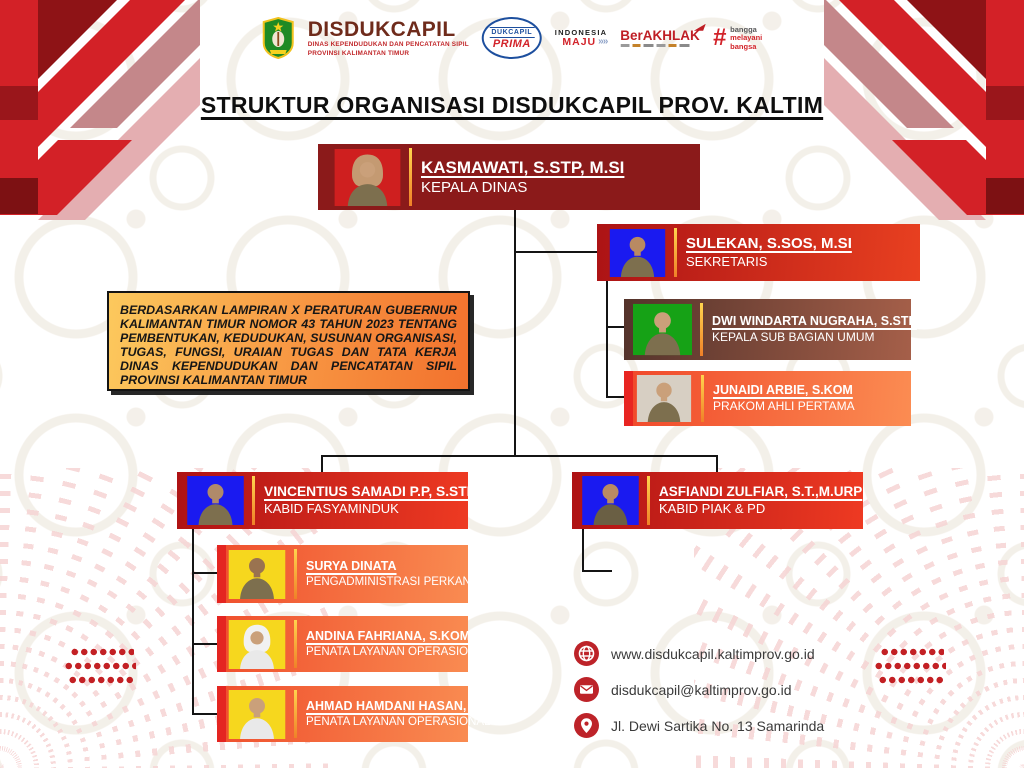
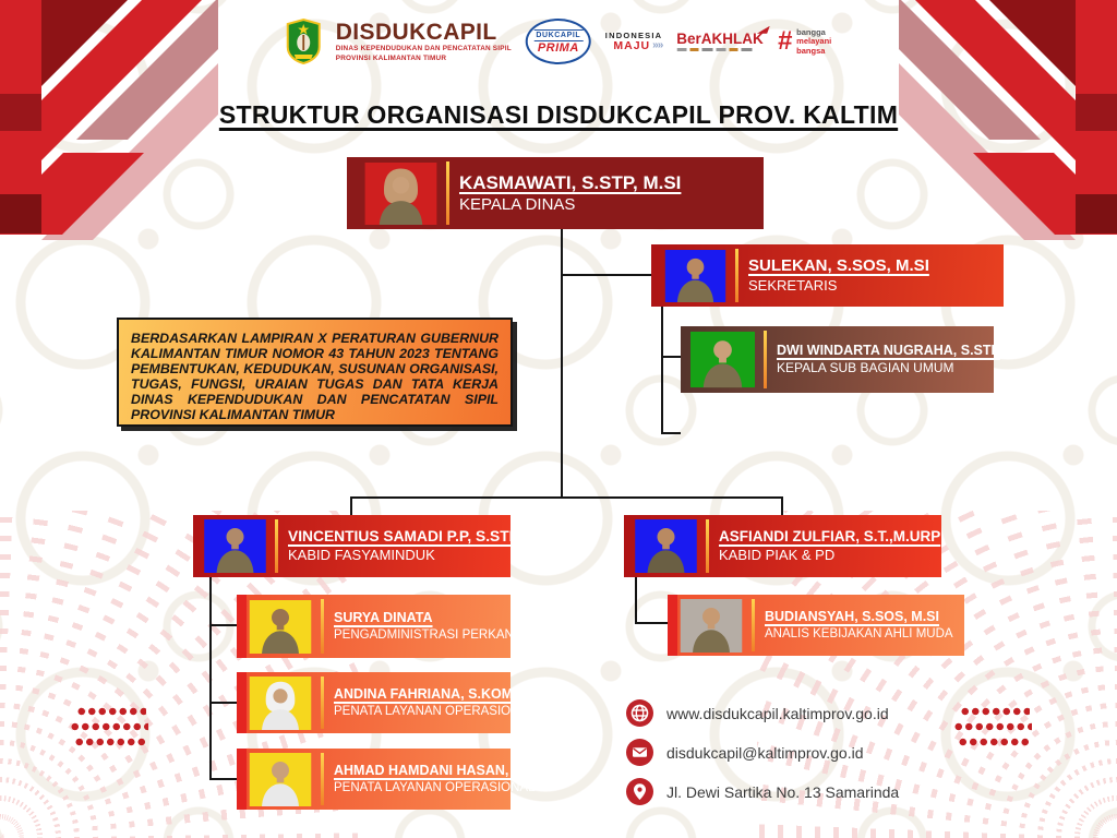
  DISDUKCAPIL
  PRIMA
  INDONESIA
  MAJU
  »»
  BerAKHLAK
  #
  bangga
  melayani
  bangsa
  STRUKTUR ORGANISASI DISDUKCAPIL PROV. KALTIM
  BERDASARKAN LAMPIRAN X PERATURAN GUBERNUR KALIMANTAN TIMUR NOMOR 43 TAHUN 2023 TENTANG PEMBENTUKAN, KEDUDUKAN, SUSUNAN ORGANISASI, TUGAS, FUNGSI, URAIAN TUGAS DAN TATA KERJA DINAS KEPENDUDUKAN DAN PENCATATAN SIPIL PROVINSI KALIMANTAN TIMUR
  KASMAWATI, S.STP, M.SI
  KEPALA DINAS
  SULEKAN, S.SOS, M.SI
  SEKRETARIS
  DWI WINDARTA NUGRAHA, S.STP
  KEPALA SUB BAGIAN UMUM
- JUNAIDI ARBIE, S.KOM
- PRAKOM AHLI PERTAMA
  VINCENTIUS SAMADI P.P, S.STP
  KABID FASYAMINDUK
  ASFIANDI ZULFIAR, S.T.,M.URP
  KABID PIAK & PD
  SURYA DINATA
  PENGADMINISTRASI PERKANTORAN
  ANDINA FAHRIANA, S.KOM
  PENATA LAYANAN OPERASIONAL
  AHMAD HAMDANI HASAN, SE
  PENATA LAYANAN OPERASIONAL
+ BUDIANSYAH, S.SOS, M.SI
+ ANALIS KEBIJAKAN AHLI MUDA
  www.disdukcapil.kaltimprov.go.id
  disdukcapil@kaltimprov.go.id
  Jl. Dewi Sartika No. 13 Samarinda
